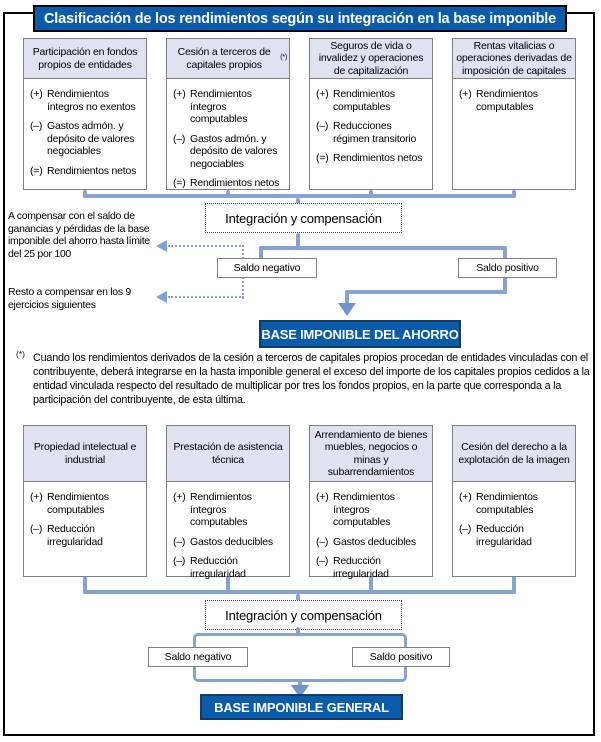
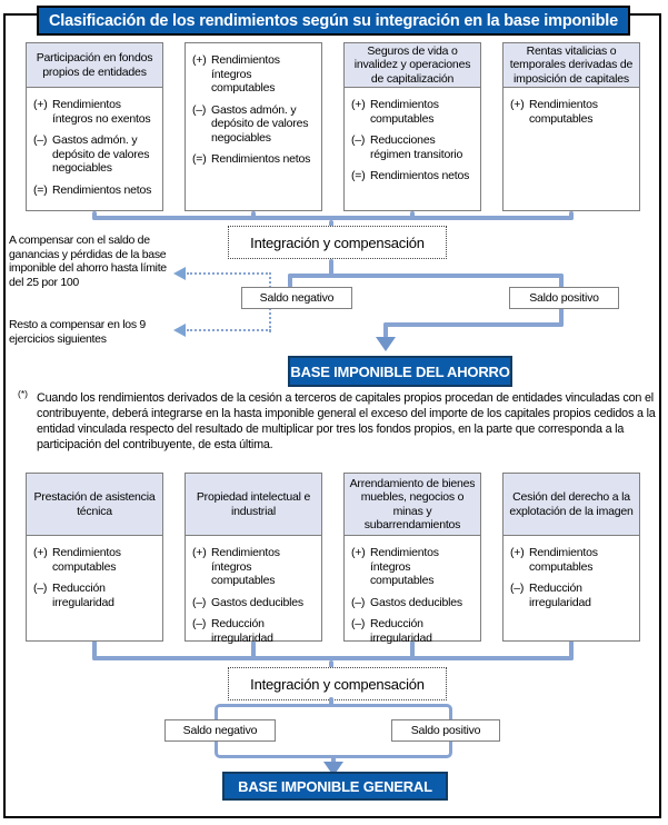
  Clasificación de los rendimientos según su integración en la base imponible
  Participación en fondos propios de entidades
  (+)
  Rendimientos íntegros no exentos
  (–)
  Gastos admón. y depósito de valores negociables
  (=)
  Rendimientos netos
- Cesión a terceros de capitales propios
  (+)
  Rendimientos íntegros computables
  (–)
  Gastos admón. y depósito de valores negociables
  (=)
  Rendimientos netos
  Seguros de vida o invalidez y operaciones de capitalización
  (+)
  Rendimientos computables
  (–)
  Reducciones régimen transitorio
  (=)
  Rendimientos netos
- Rentas vitalicias o operaciones derivadas de imposición de capitales
+ Rentas vitalicias o temporales derivadas de imposición de capitales
  (+)
  Rendimientos computables
  Integración y compensación
  A compensar con el saldo de ganancias y pérdidas de la base imponible del ahorro hasta límite del 25 por 100
  Resto a compensar en los 9 ejercicios siguientes
  Saldo negativo
  Saldo positivo
  BASE IMPONIBLE DEL AHORRO
  (*)
  Cuando los rendimientos derivados de la cesión a terceros de capitales propios procedan de entidades vinculadas con el contribuyente, deberá integrarse en la hasta imponible general el exceso del importe de los capitales propios cedidos a la entidad vinculada respecto del resultado de multiplicar por tres los fondos propios, en la parte que corresponda a la participación del contribuyente, de esta última.
- Propiedad intelectual e industrial
+ Prestación de asistencia técnica
  (+)
  Rendimientos computables
  (–)
  Reducción irregularidad
- Prestación de asistencia técnica
+ Propiedad intelectual e industrial
  (+)
  Rendimientos íntegros computables
  (–)
  Gastos deducibles
  (–)
  Reducción irregularidad
  Arrendamiento de bienes muebles, negocios o minas y subarrendamientos
  (+)
  Rendimientos íntegros computables
  (–)
  Gastos deducibles
  (–)
  Reducción irregularidad
  Cesión del derecho a la explotación de la imagen
  (+)
  Rendimientos computables
  (–)
  Reducción irregularidad
  Integración y compensación
  Saldo negativo
  Saldo positivo
  BASE IMPONIBLE GENERAL
